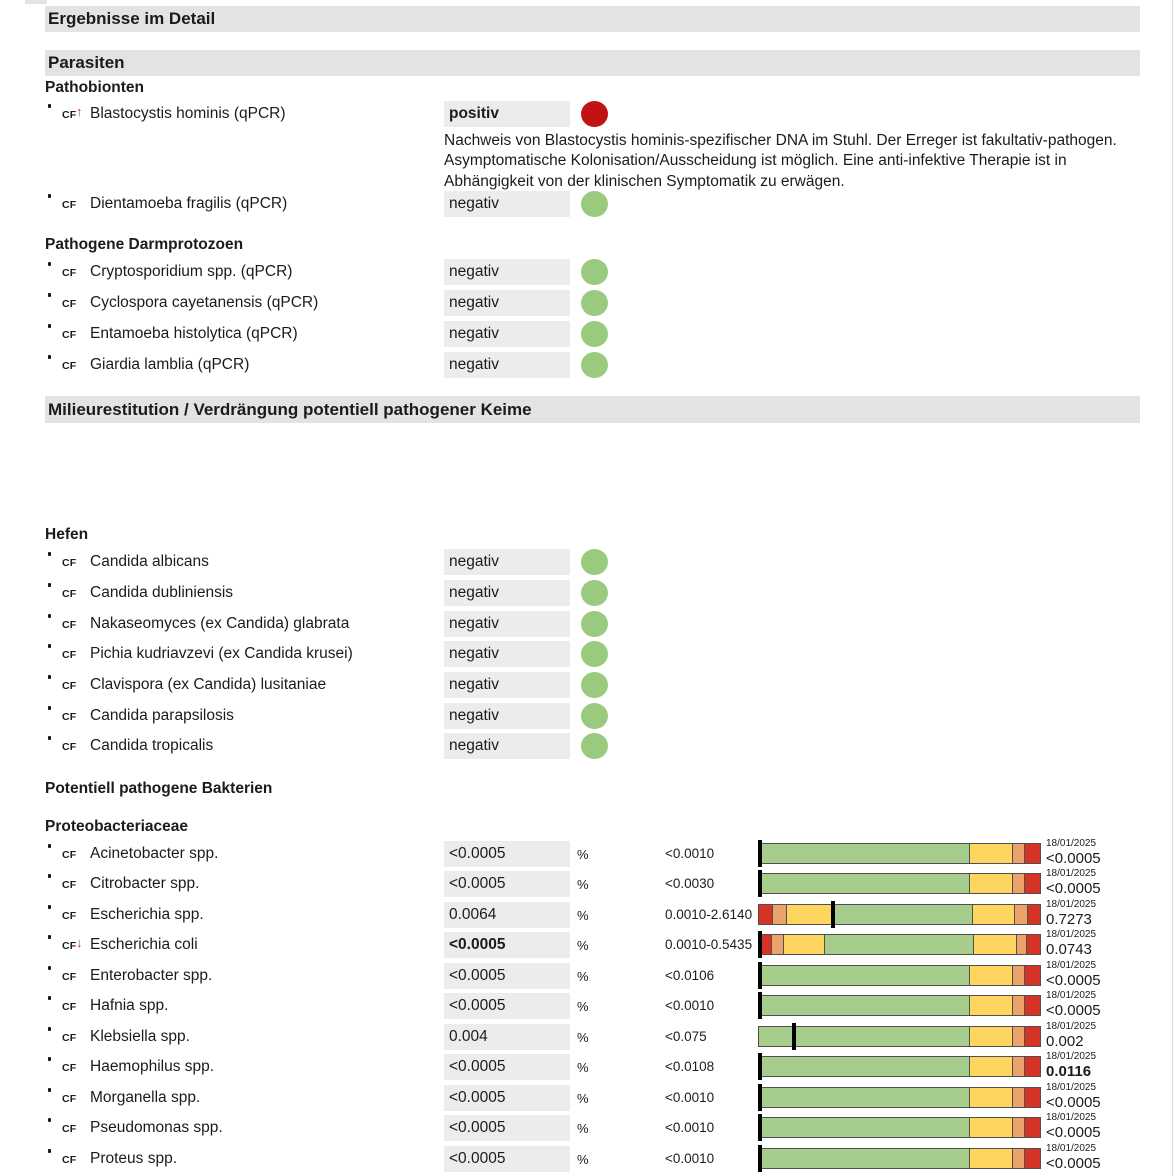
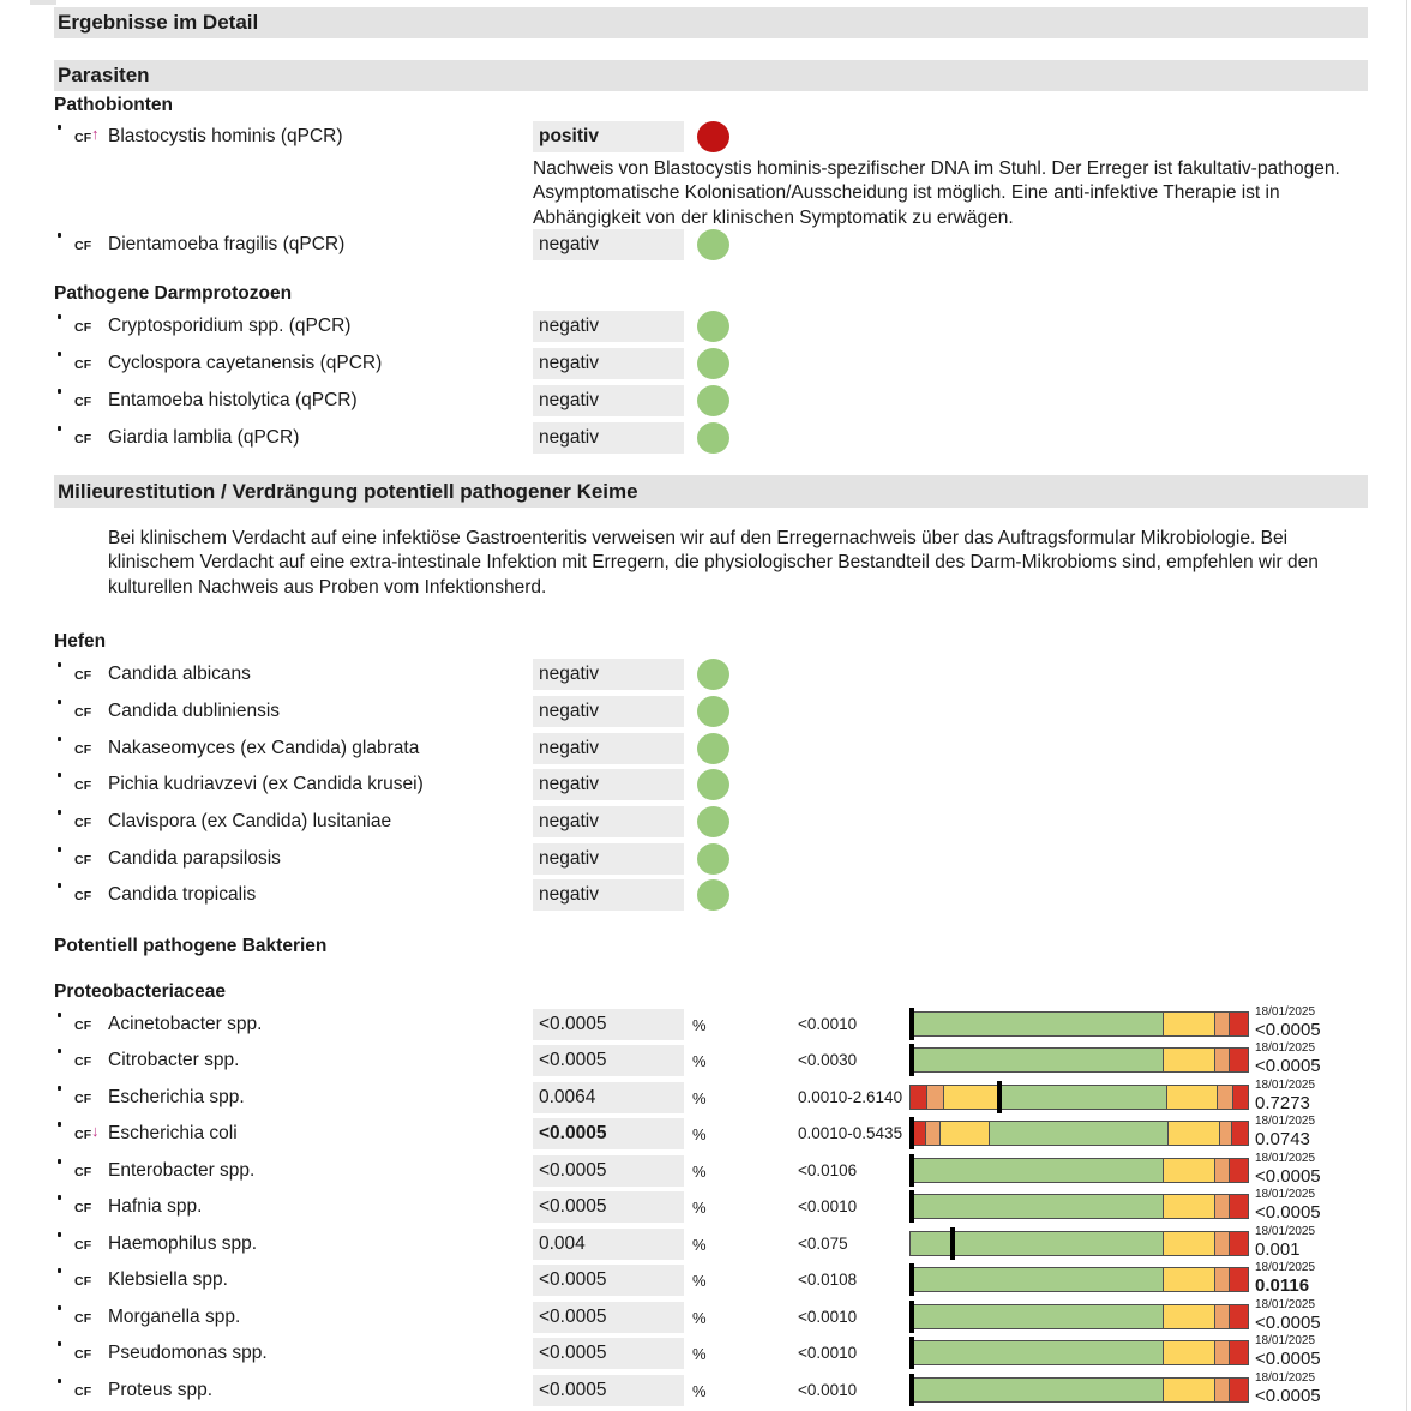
  Ergebnisse im Detail
  Parasiten
  Pathobionten
  CF
  ↑
  Blastocystis hominis (qPCR)
  positiv
  Nachweis von Blastocystis hominis-spezifischer DNA im Stuhl. Der Erreger ist fakultativ-pathogen. Asymptomatische Kolonisation/Ausscheidung ist möglich. Eine anti-infektive Therapie ist in Abhängigkeit von der klinischen Symptomatik zu erwägen.
  CF
  Dientamoeba fragilis (qPCR)
  negativ
  Pathogene Darmprotozoen
  CF
  Cryptosporidium spp. (qPCR)
  negativ
  CF
  Cyclospora cayetanensis (qPCR)
  negativ
  CF
  Entamoeba histolytica (qPCR)
  negativ
  CF
  Giardia lamblia (qPCR)
  negativ
  Milieurestitution / Verdrängung potentiell pathogener Keime
+ Bei klinischem Verdacht auf eine infektiöse Gastroenteritis verweisen wir auf den Erregernachweis über das Auftragsformular Mikrobiologie. Bei klinischem Verdacht auf eine extra-intestinale Infektion mit Erregern, die physiologischer Bestandteil des Darm-Mikrobioms sind, empfehlen wir den kulturellen Nachweis aus Proben vom Infektionsherd.
  Hefen
  CF
  Candida albicans
  negativ
  CF
  Candida dubliniensis
  negativ
  CF
  Nakaseomyces (ex Candida) glabrata
  negativ
  CF
  Pichia kudriavzevi (ex Candida krusei)
  negativ
  CF
  Clavispora (ex Candida) lusitaniae
  negativ
  CF
  Candida parapsilosis
  negativ
  CF
  Candida tropicalis
  negativ
  Potentiell pathogene Bakterien
  Proteobacteriaceae
  CF
  Acinetobacter spp.
  <0.0005
  %
  <0.0010
  18/01/2025
  <0.0005
  CF
  Citrobacter spp.
  <0.0005
  %
  <0.0030
  18/01/2025
  <0.0005
  CF
  Escherichia spp.
  0.0064
  %
  0.0010-2.6140
  18/01/2025
  0.7273
  CF
  ↓
  Escherichia coli
  <0.0005
  %
  0.0010-0.5435
  18/01/2025
  0.0743
  CF
  Enterobacter spp.
  <0.0005
  %
  <0.0106
  18/01/2025
  <0.0005
  CF
  Hafnia spp.
  <0.0005
  %
  <0.0010
  18/01/2025
  <0.0005
  CF
- Klebsiella spp.
+ Haemophilus spp.
  0.004
  %
  <0.075
  18/01/2025
- 0.002
+ 0.001
  CF
- Haemophilus spp.
+ Klebsiella spp.
  <0.0005
  %
  <0.0108
  18/01/2025
  0.0116
  CF
  Morganella spp.
  <0.0005
  %
  <0.0010
  18/01/2025
  <0.0005
  CF
  Pseudomonas spp.
  <0.0005
  %
  <0.0010
  18/01/2025
  <0.0005
  CF
  Proteus spp.
  <0.0005
  %
  <0.0010
  18/01/2025
  <0.0005
